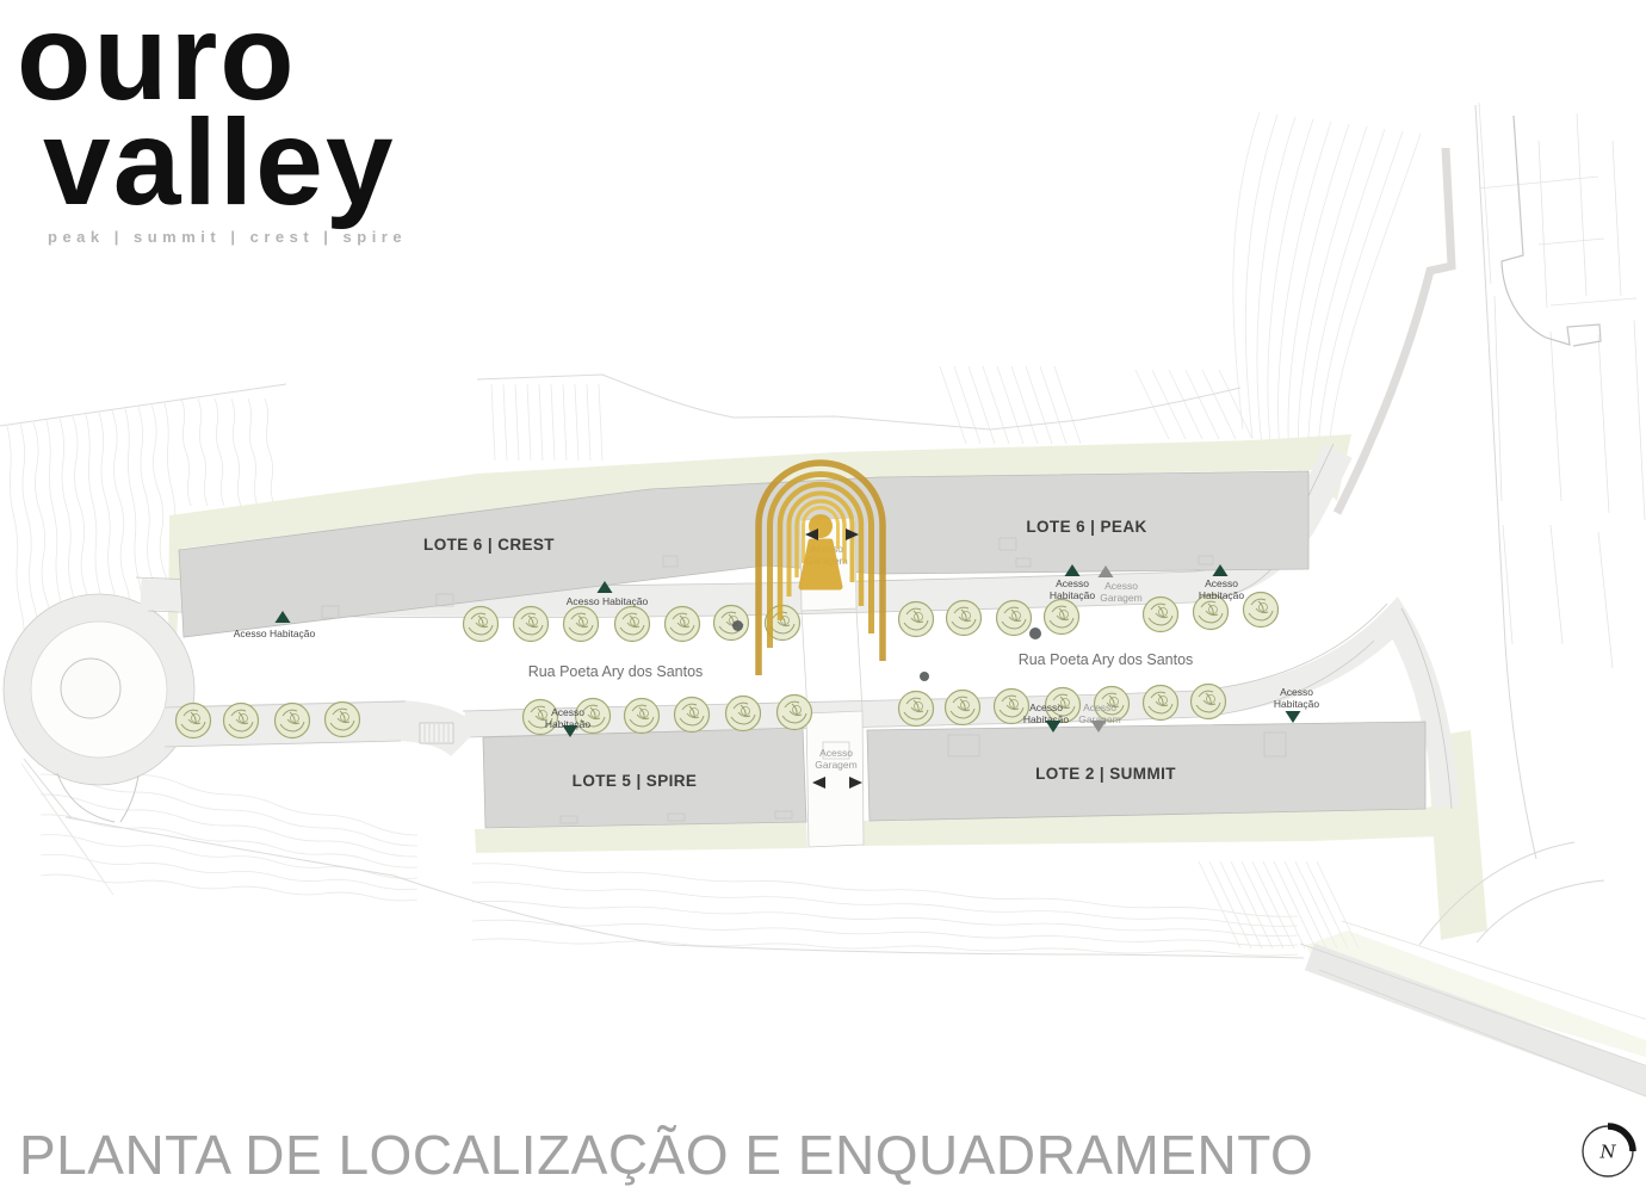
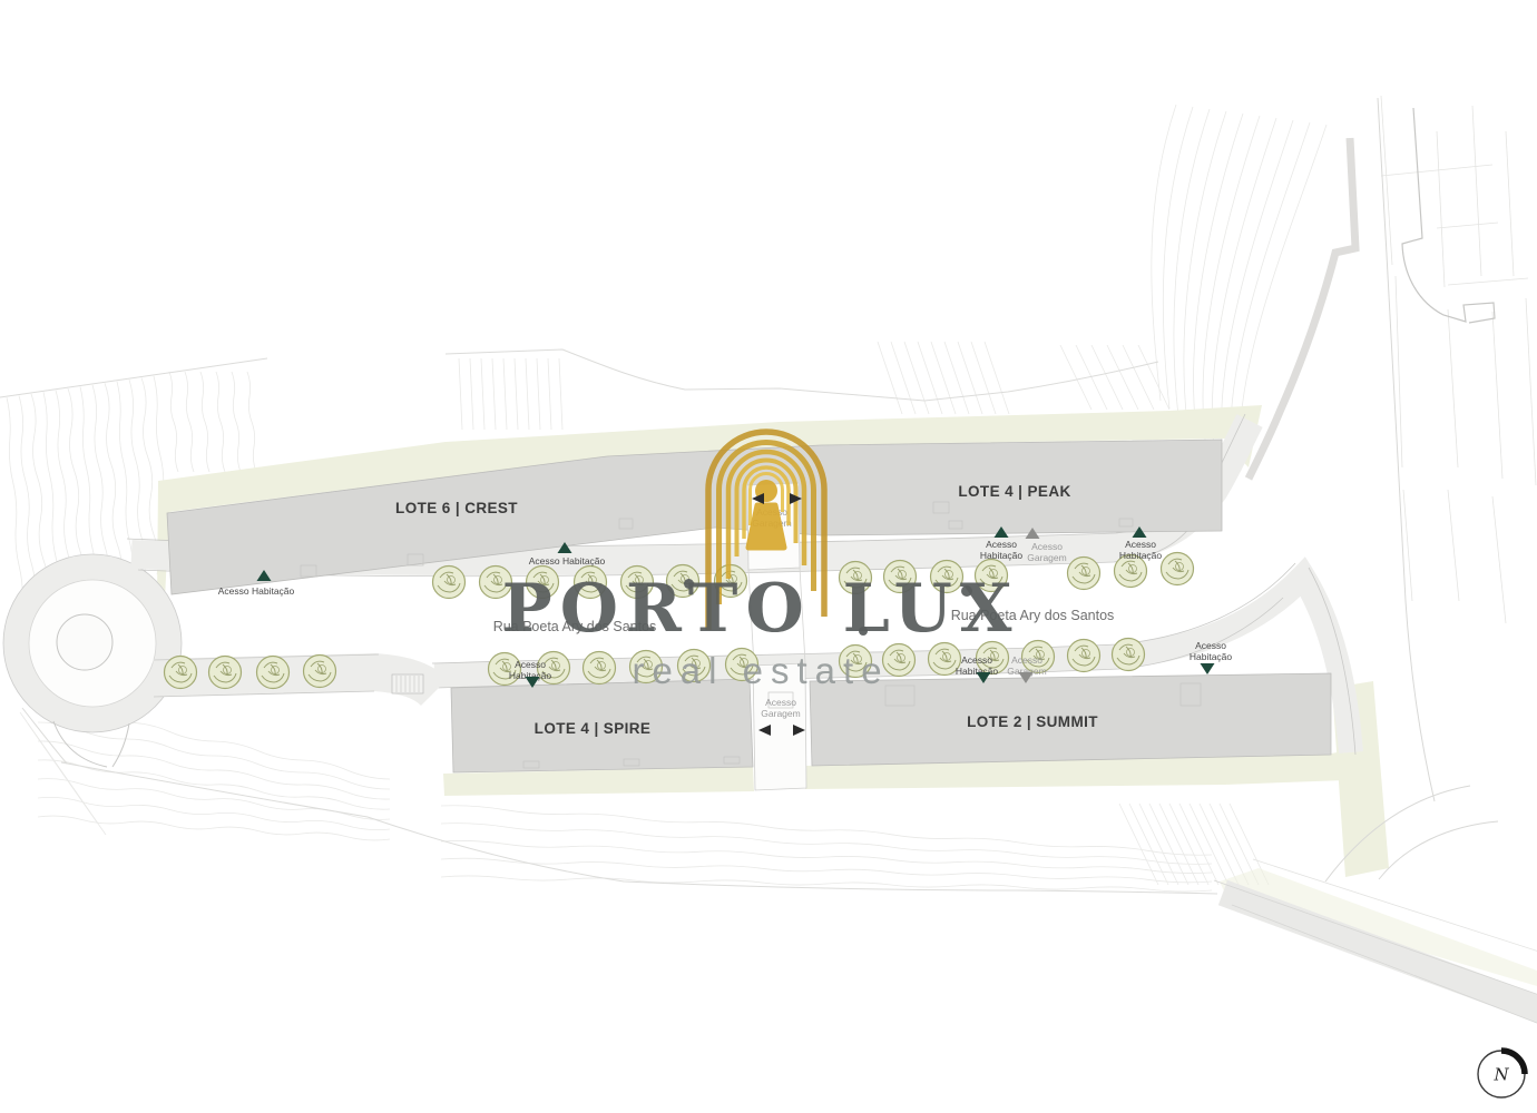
+ PORTO LUX
+ real estate
  LOTE 6 | CREST
- LOTE 6 | PEAK
+ LOTE 4 | PEAK
- LOTE 5 | SPIRE
+ LOTE 4 | SPIRE
  LOTE 2 | SUMMIT
  Rua Poeta Ary dos Santos
  Rua Poeta Ary dos Santos
  Acesso Habitação
  Acesso Habitação
  Acesso
  Habitação
  Acesso
  Garagem
  Acesso
  Habitação
  Acesso
  Habitação
  Acesso
  Habitação
  Acesso
  Garagem
  Acesso
  Habitação
  Acesso
  Garagem
- ouro
- valley
- peak | summit | crest | spire
- PLANTA DE LOCALIZAÇÃO E ENQUADRAMENTO
  N
